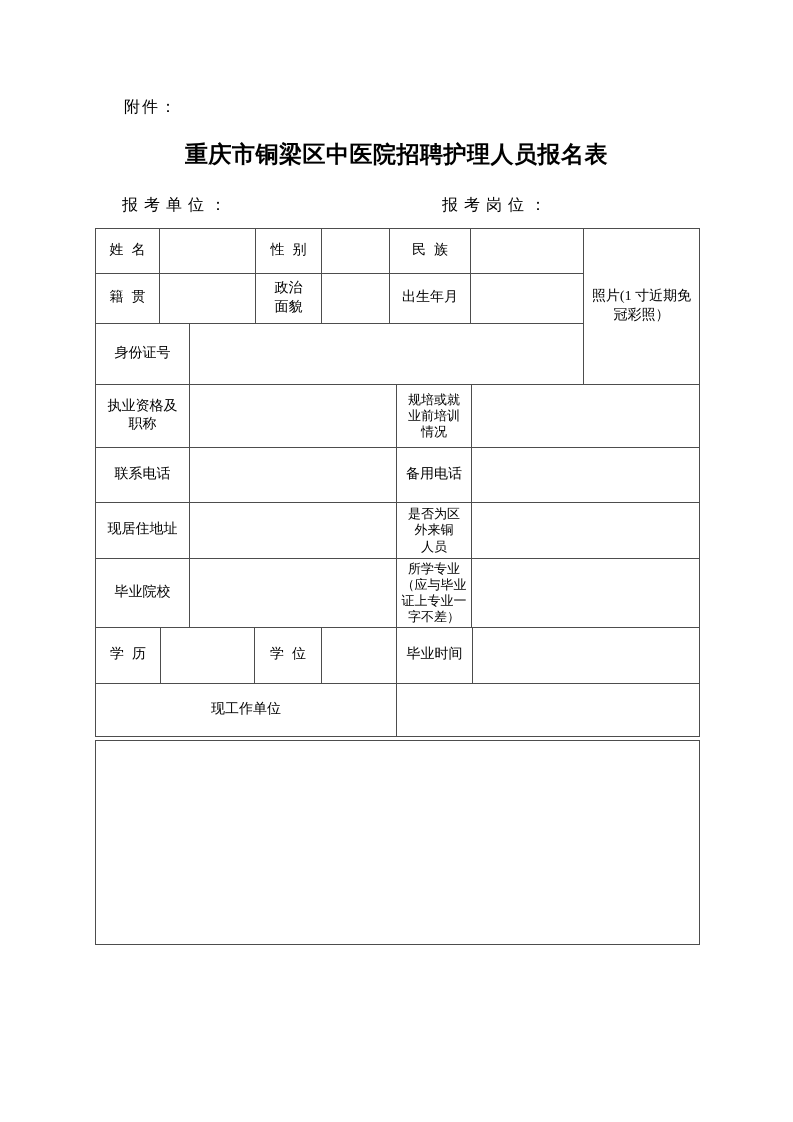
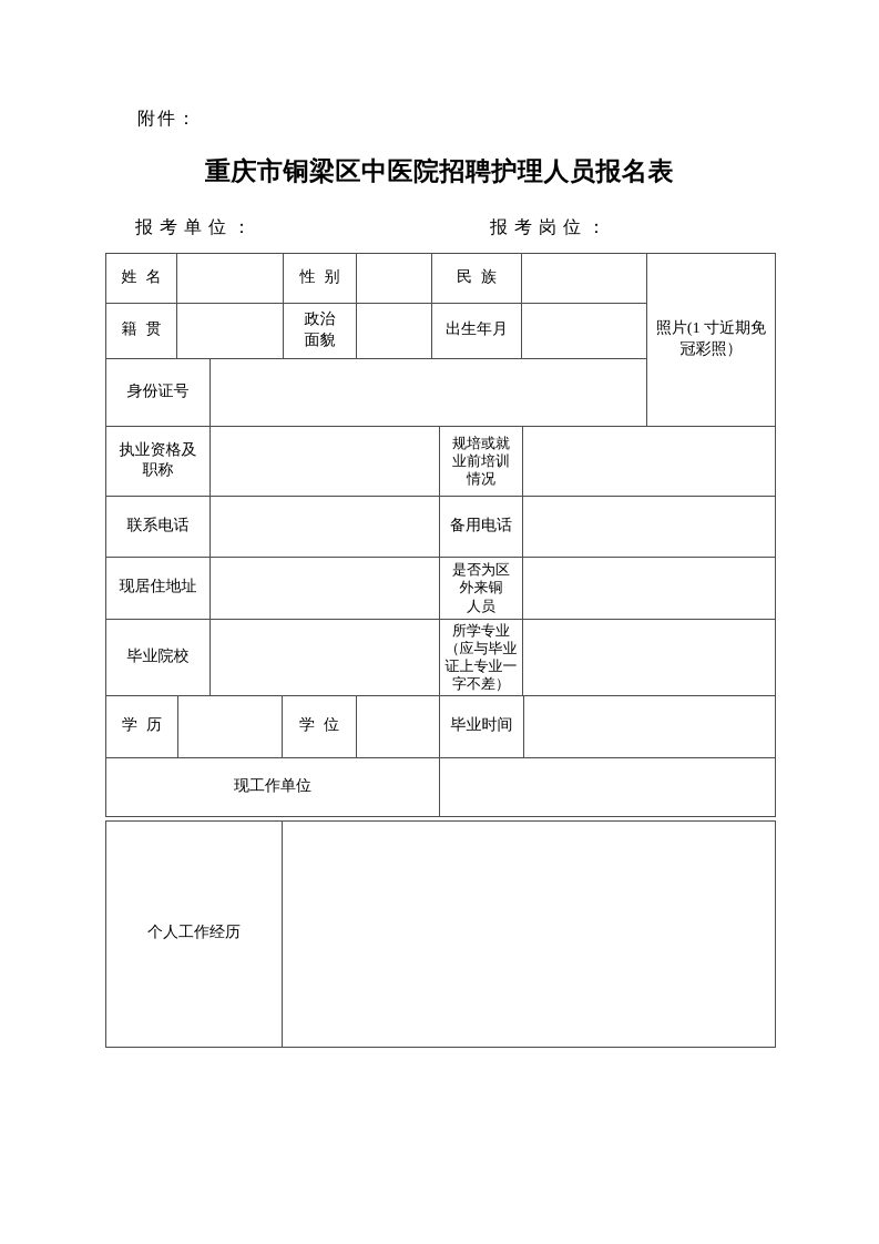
  附件：
  重庆市铜梁区中医院招聘护理人员报名表
  报考单位：
  报考岗位：
  姓名
  性别
  民族
  籍贯
  政治
  面貌
  出生年月
  身份证号
  照片(1 寸近期免
  冠彩照）
  执业资格及
  职称
  规培或就
  业前培训
  情况
  联系电话
  备用电话
  现居住地址
  是否为区
  外来铜
  人员
  毕业院校
  所学专业
  （应与毕业
  证上专业一
  字不差）
  学历
  学位
  毕业时间
  现工作单位
+ 个人工作经历
